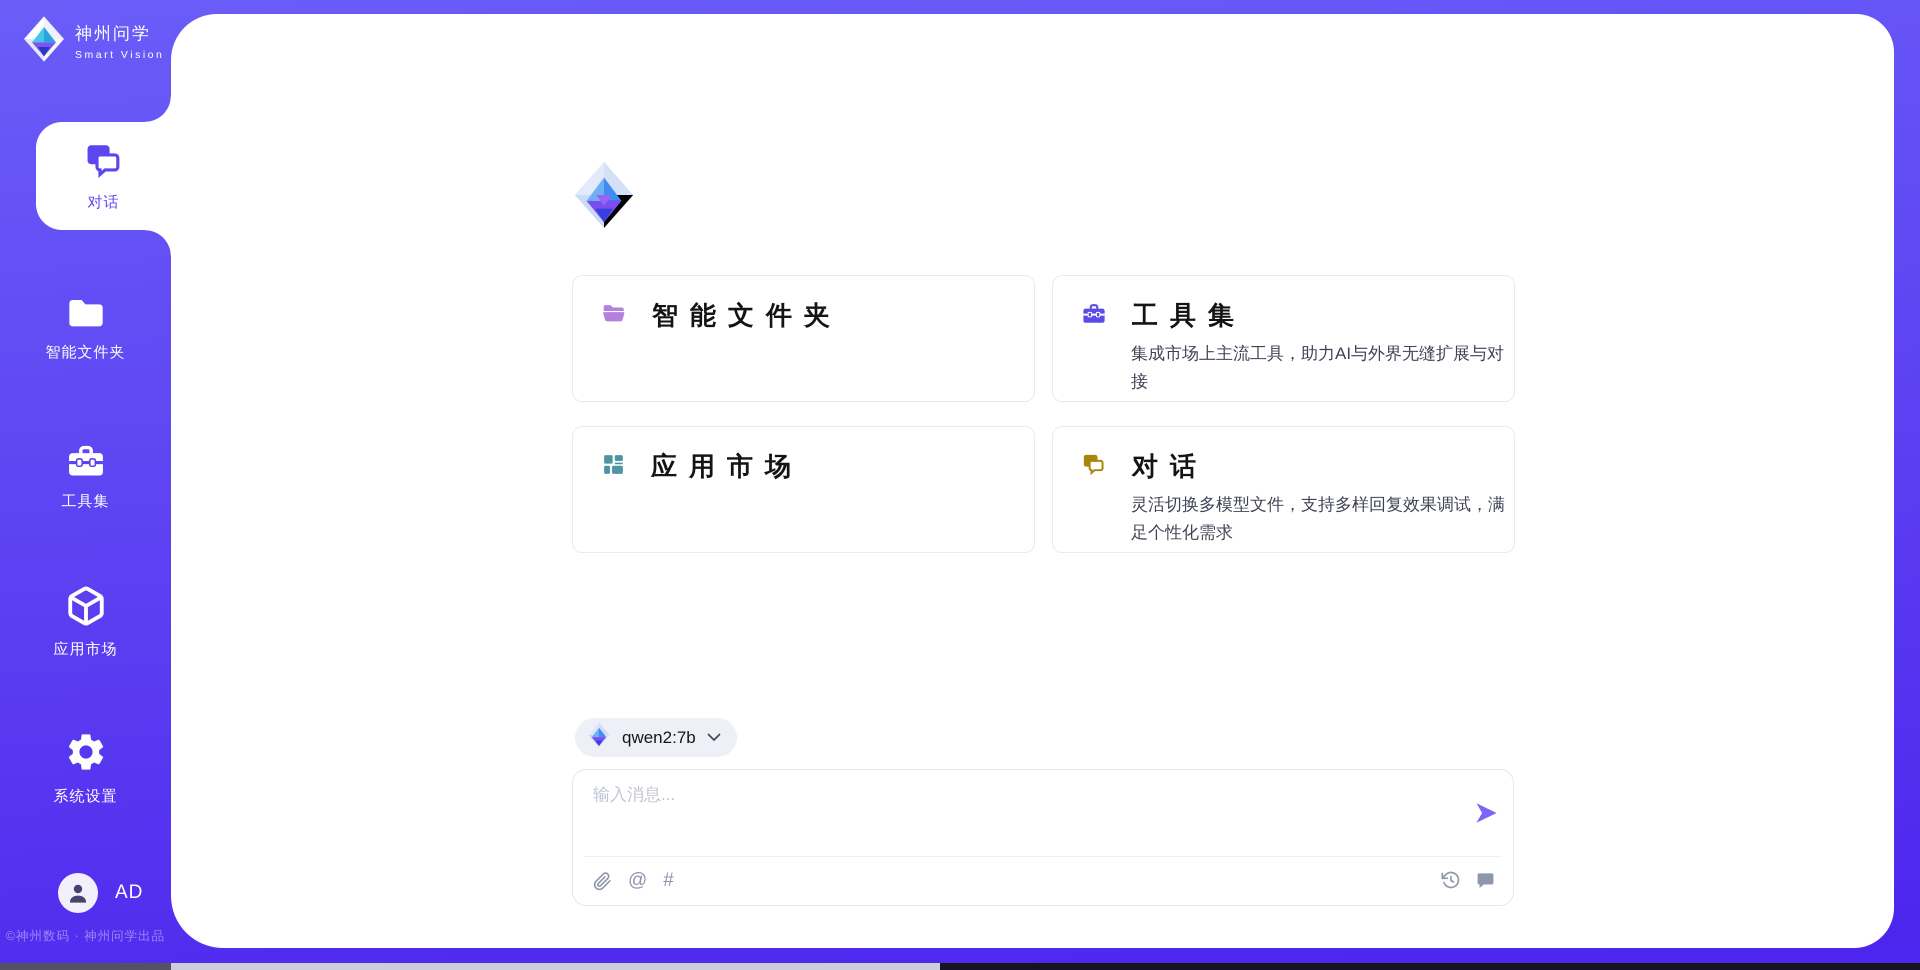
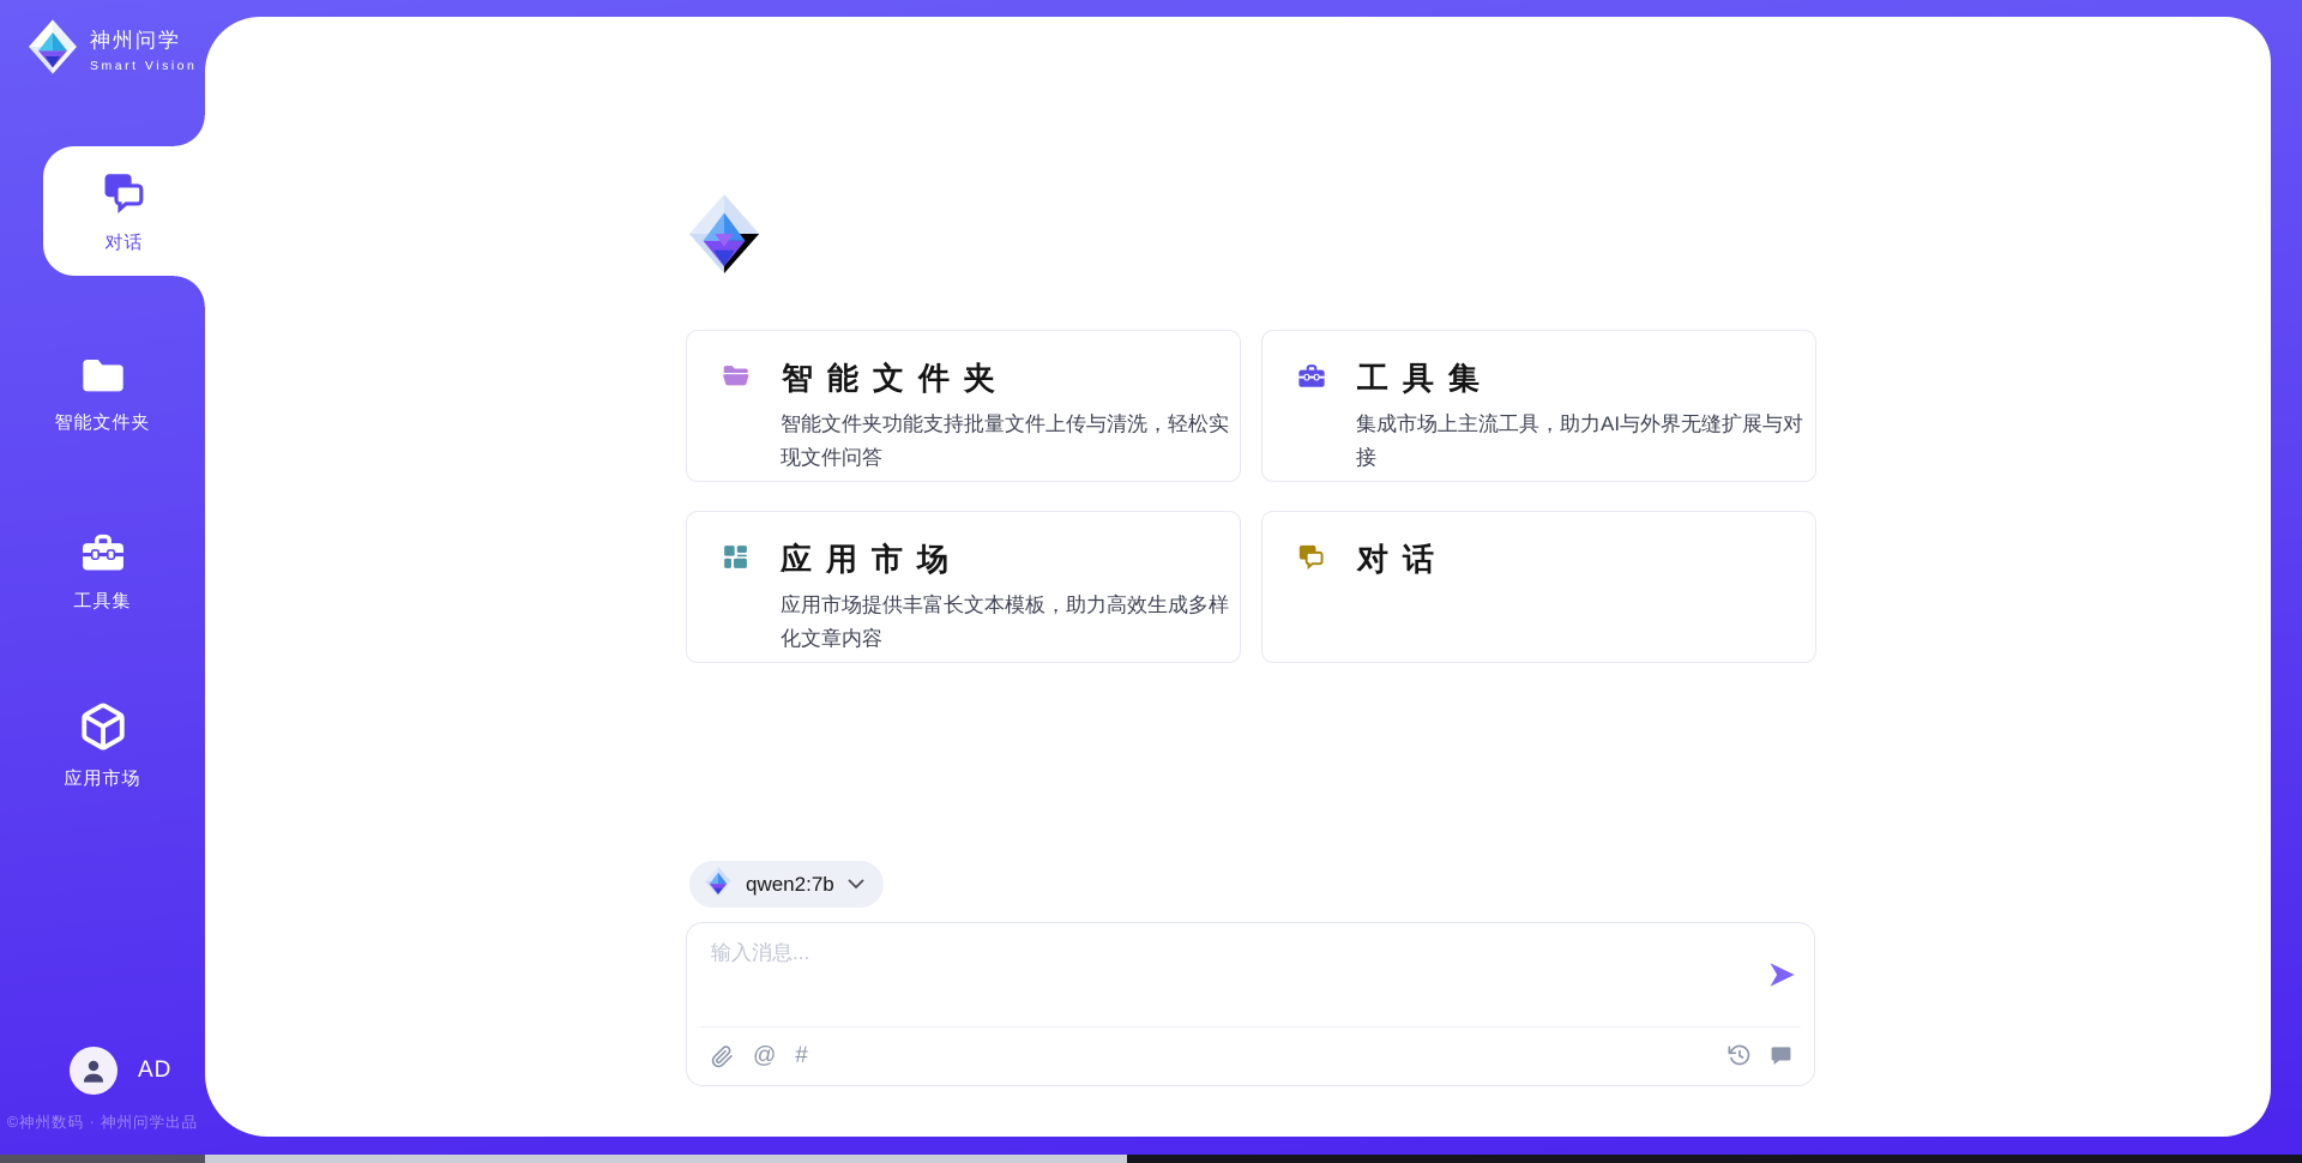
  神州问学
  Smart Vision
  对话
  智能文件夹
  工具集
  应用市场
- 系统设置
  AD
  ©神州数码 · 神州问学出品
  智能文件夹
+ 智能文件夹功能支持批量文件上传与清洗，轻松实现文件问答
  工具集
  集成市场上主流工具，助力AI与外界无缝扩展与对接
  应用市场
+ 应用市场提供丰富长文本模板，助力高效生成多样化文章内容
  对话
- 灵活切换多模型文件，支持多样回复效果调试，满足个性化需求
  qwen2:7b
  输入消息...
  @
  #
